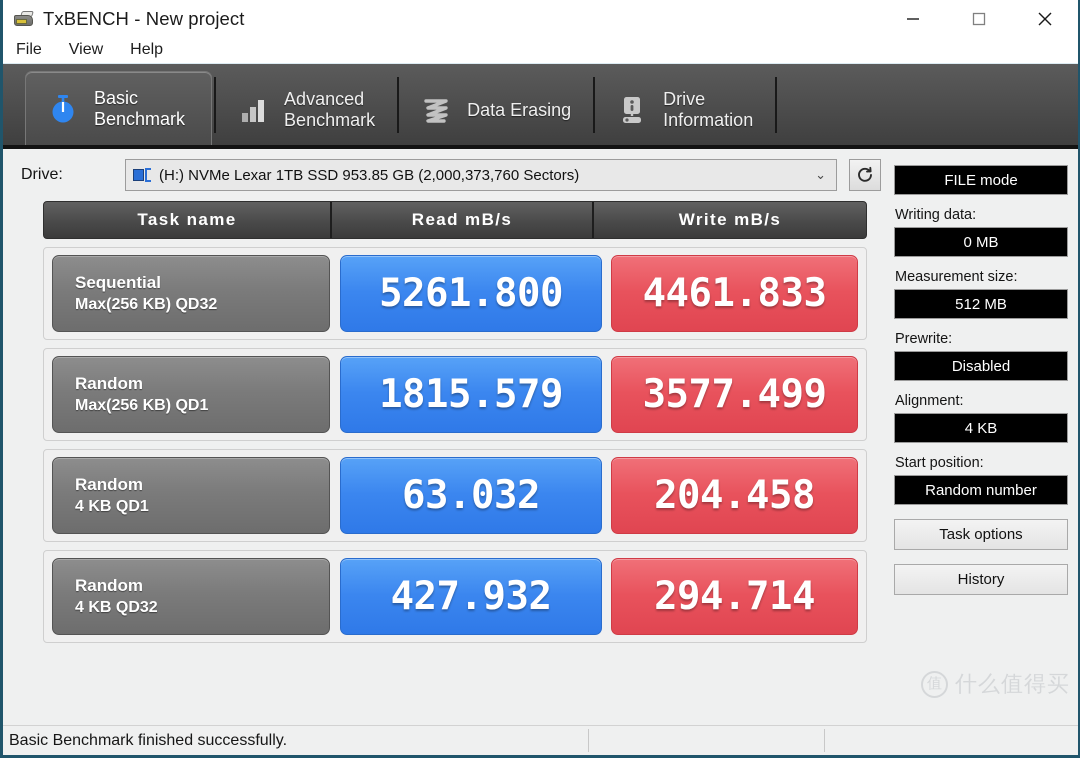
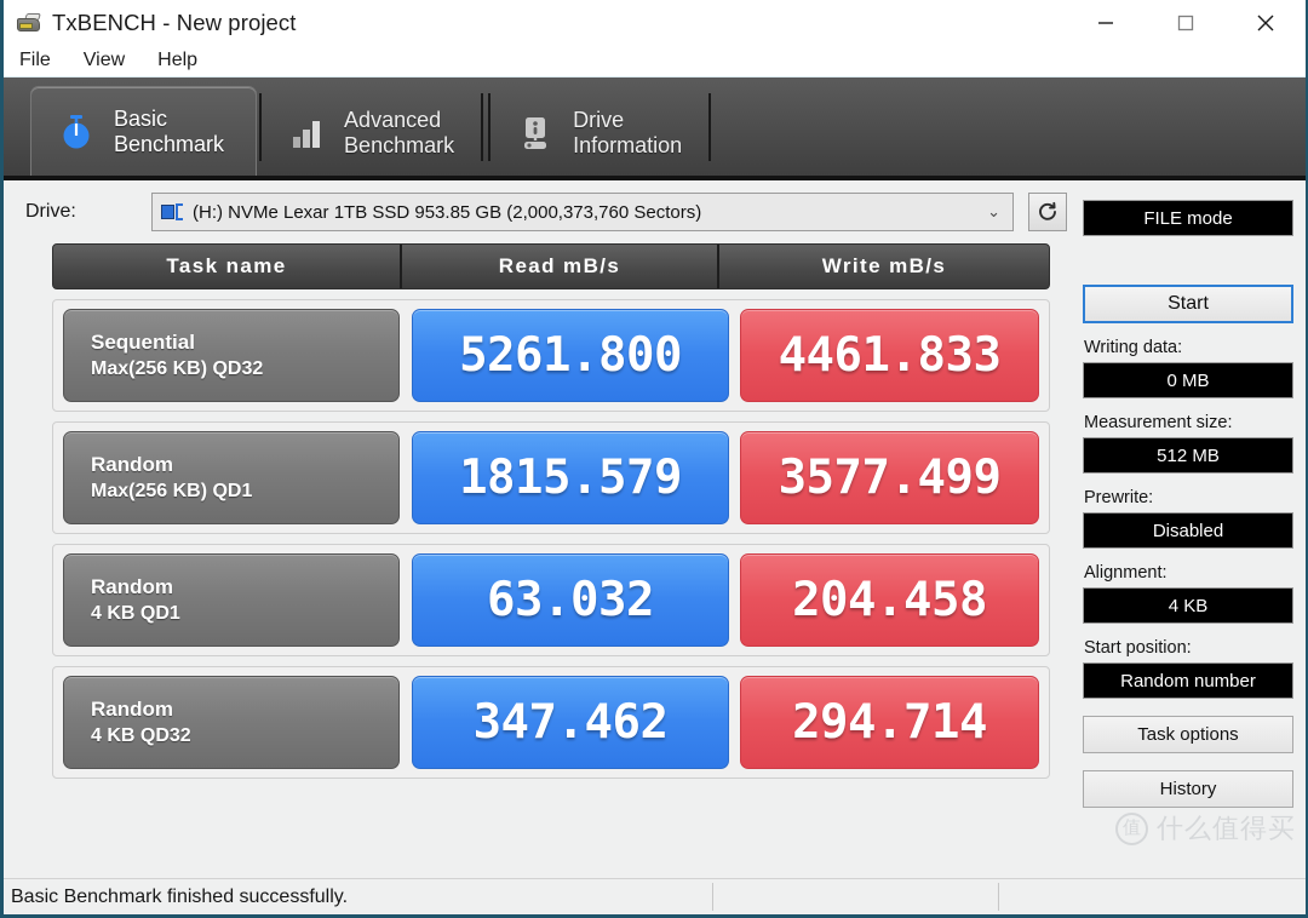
  TxBENCH - New project
  File
  View
  Help
  Basic
  Benchmark
  Advanced
  Benchmark
- Data Erasing
  Drive
  Information
  Drive:
  (H:) NVMe Lexar 1TB SSD 953.85 GB (2,000,373,760 Sectors)
  ⌄
  Task name
  Read mB/s
  Write mB/s
  Sequential
  Max(256 KB) QD32
  5261.800
  4461.833
  Random
  Max(256 KB) QD1
  1815.579
  3577.499
  Random
  4 KB QD1
  63.032
  204.458
  Random
  4 KB QD32
- 427.932
+ 347.462
  294.714
  FILE mode
+ Start
  Writing data:
  0 MB
  Measurement size:
  512 MB
  Prewrite:
  Disabled
  Alignment:
  4 KB
  Start position:
  Random number
  Task options
  History
  值
  什么值得买
  Basic Benchmark finished successfully.
